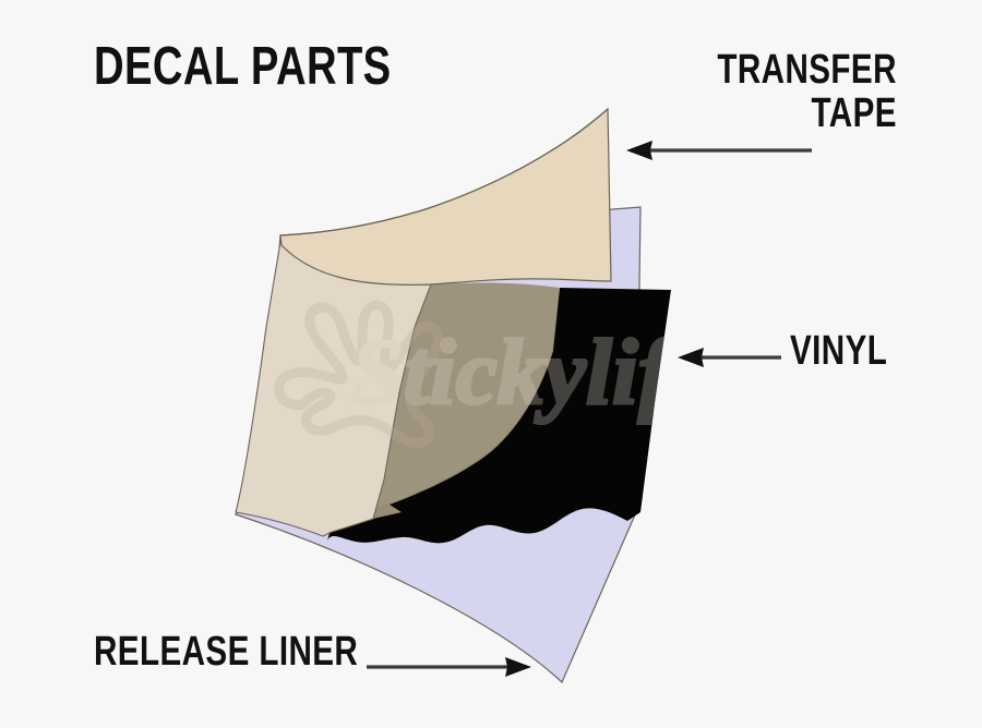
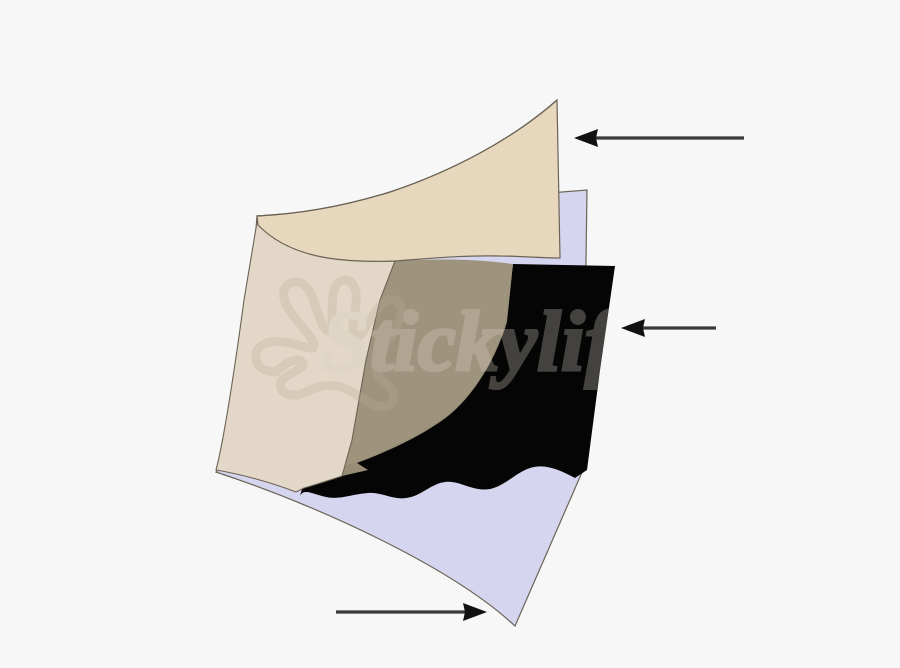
  Stickylif
- DECAL PARTS
- TRANSFER
- TAPE
- VINYL
- RELEASE LINER
